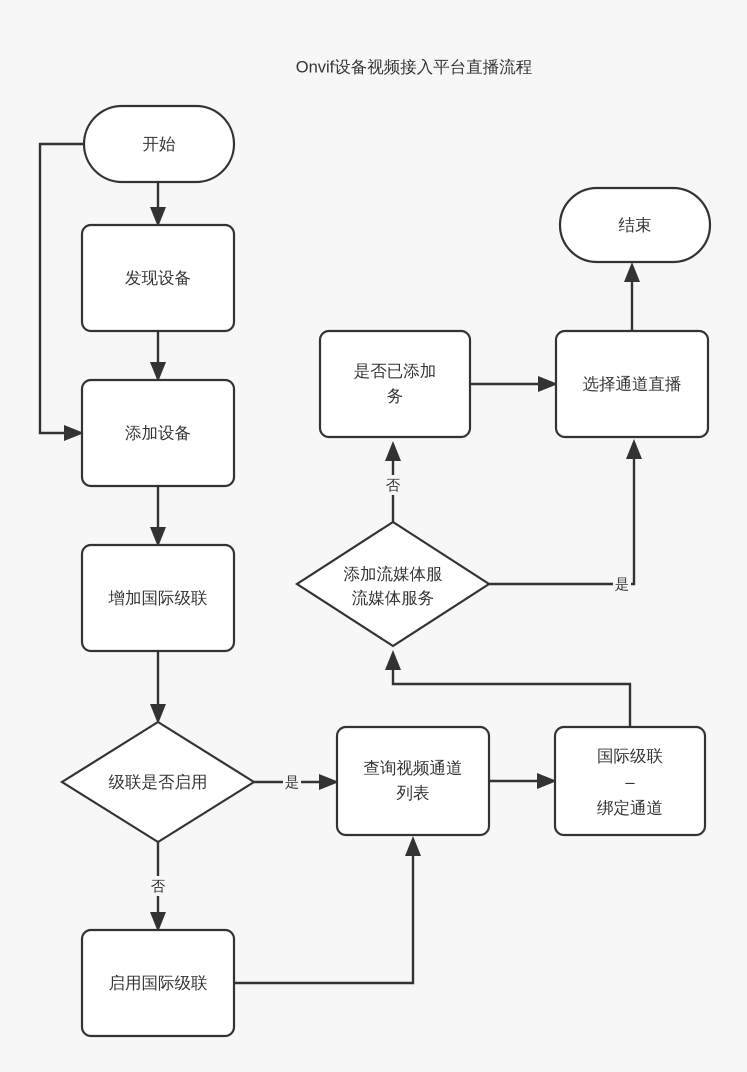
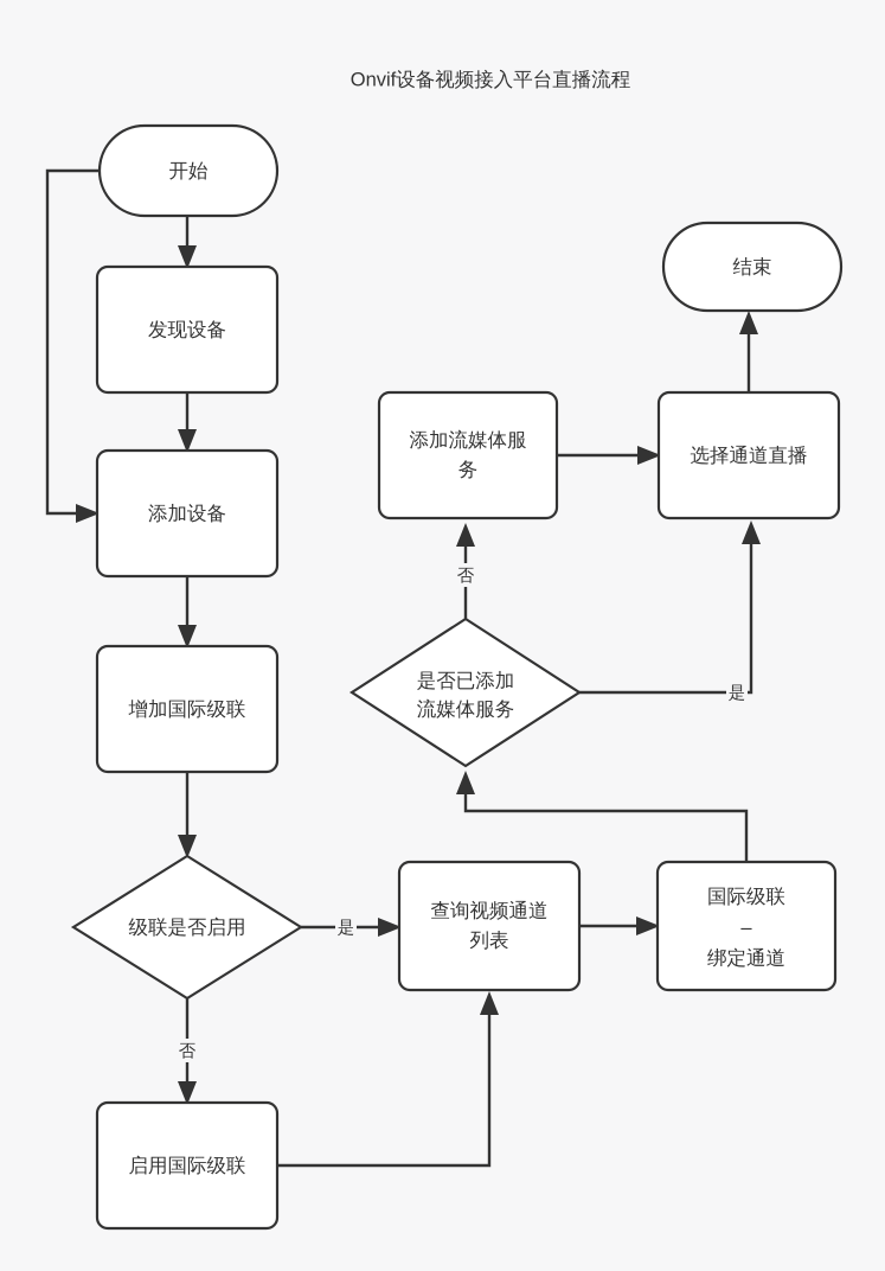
  Onvif设备视频接入平台直播流程
  是
  否
  否
  是
  开始
  发现设备
  添加设备
  增加国际级联
  级联是否启用
  启用国际级联
  查询视频通道
  列表
  国际级联
  –
  绑定通道
- 添加流媒体服
+ 是否已添加
  流媒体服务
- 是否已添加
+ 添加流媒体服
  务
  选择通道直播
  结束
